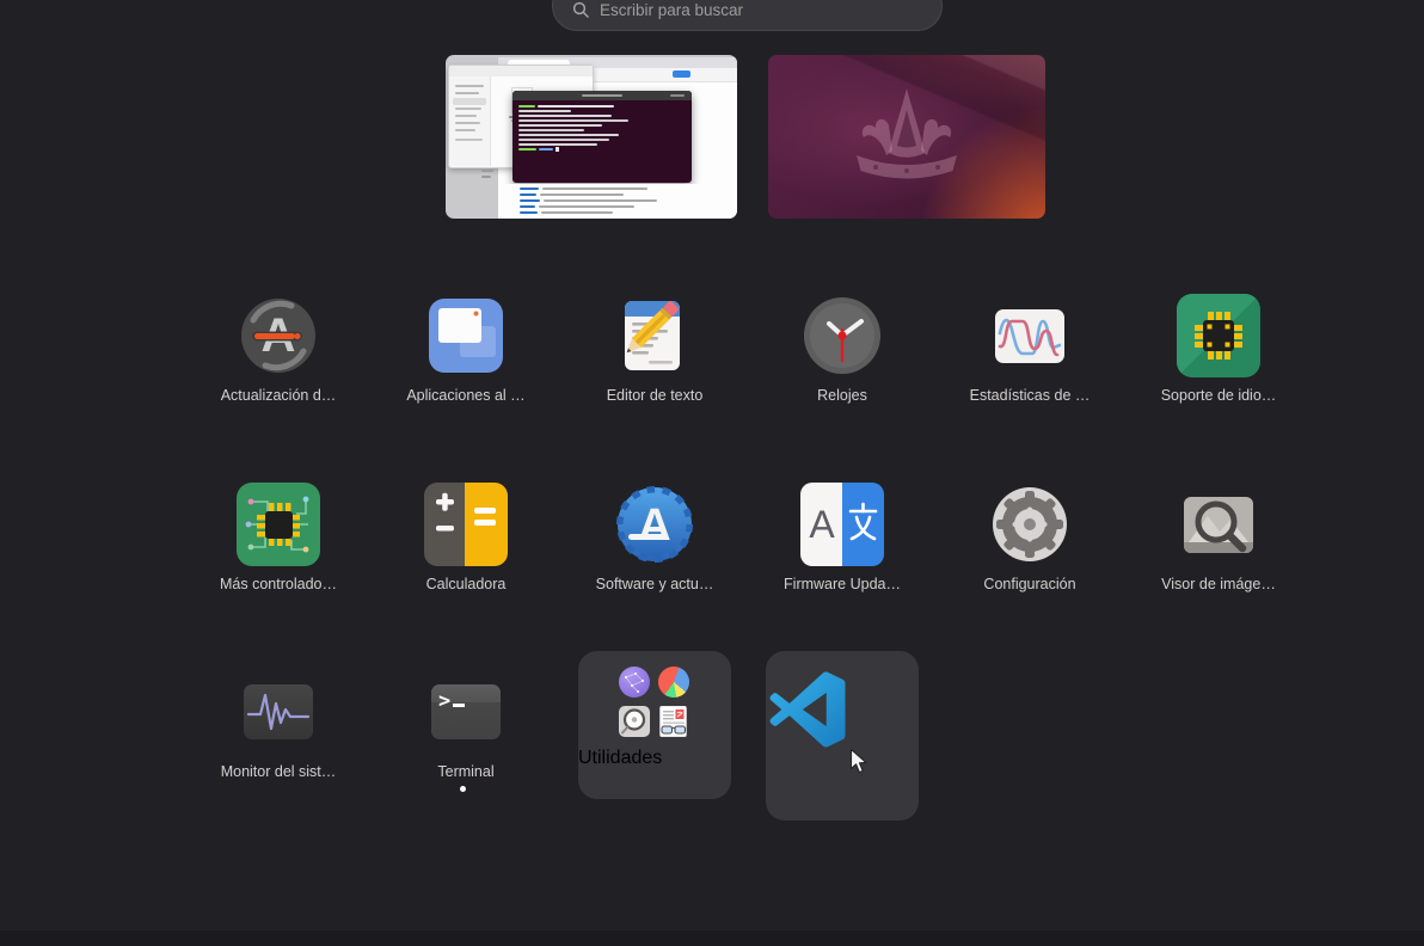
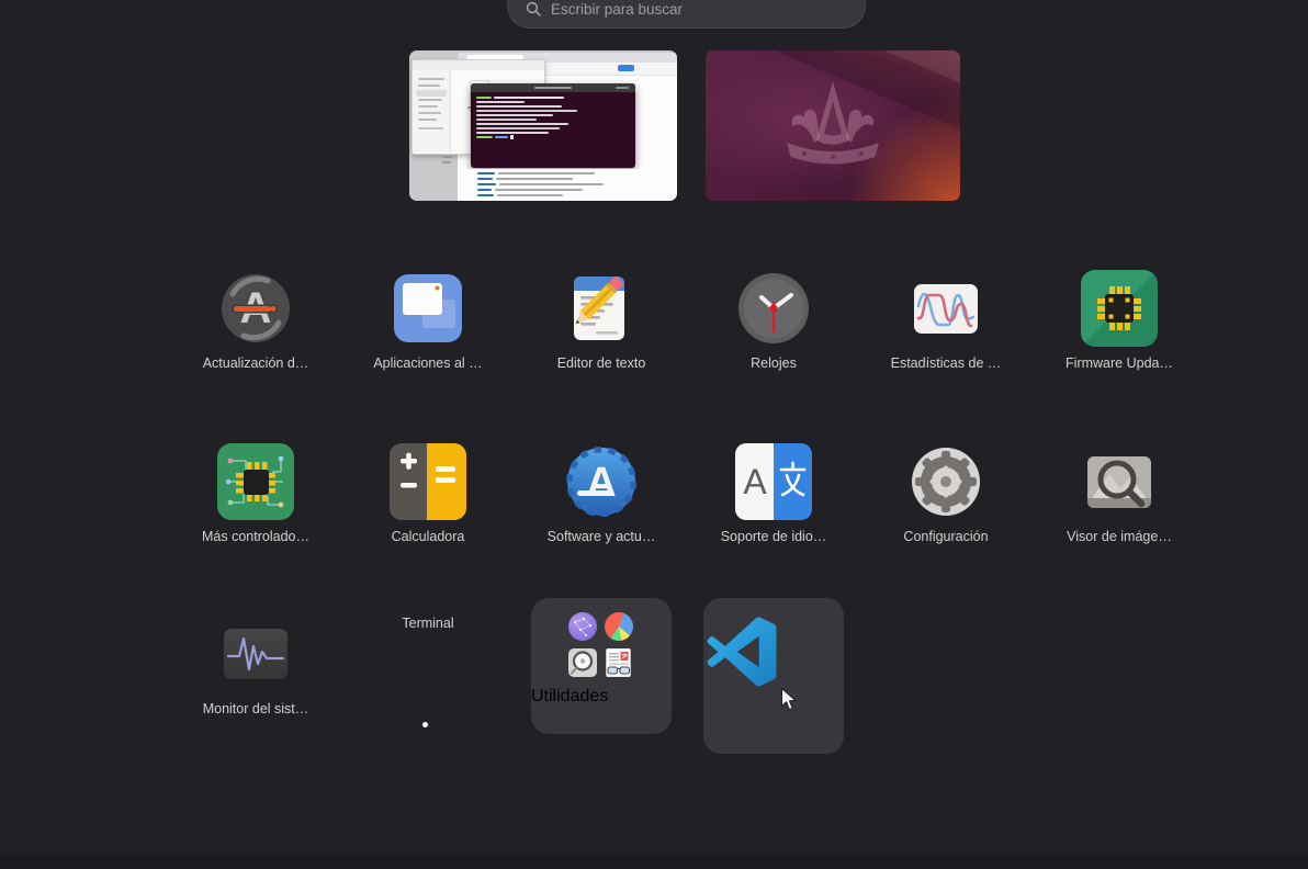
  Escribir para buscar
  Actualización d…
  Aplicaciones al …
  Editor de texto
  Relojes
  Estadísticas de …
- Soporte de idio…
+ Firmware Upda…
  Más controlado…
  Calculadora
  A
  Software y actu…
  A
- Firmware Upda…
+ Soporte de idio…
  Configuración
  Visor de imáge…
  Monitor del sist…
- >
  Terminal
  Utilidades
